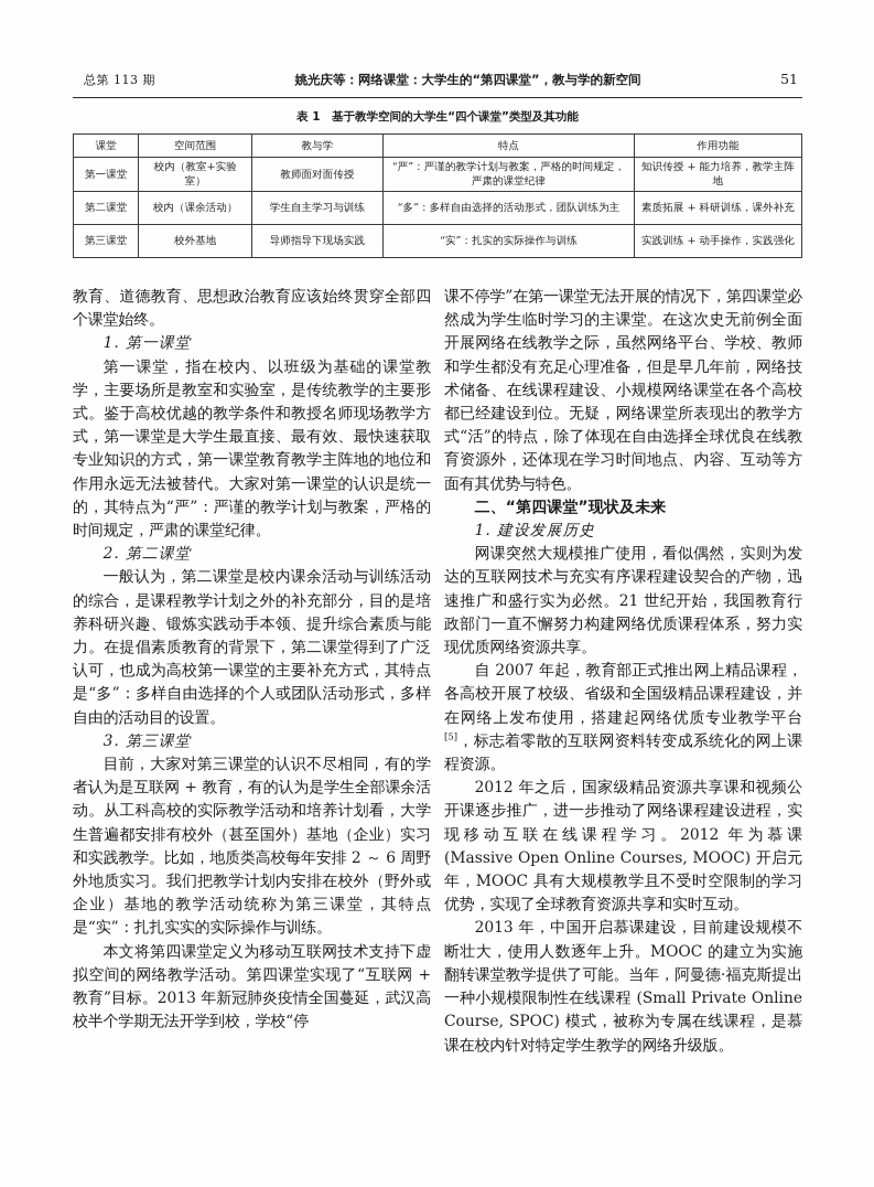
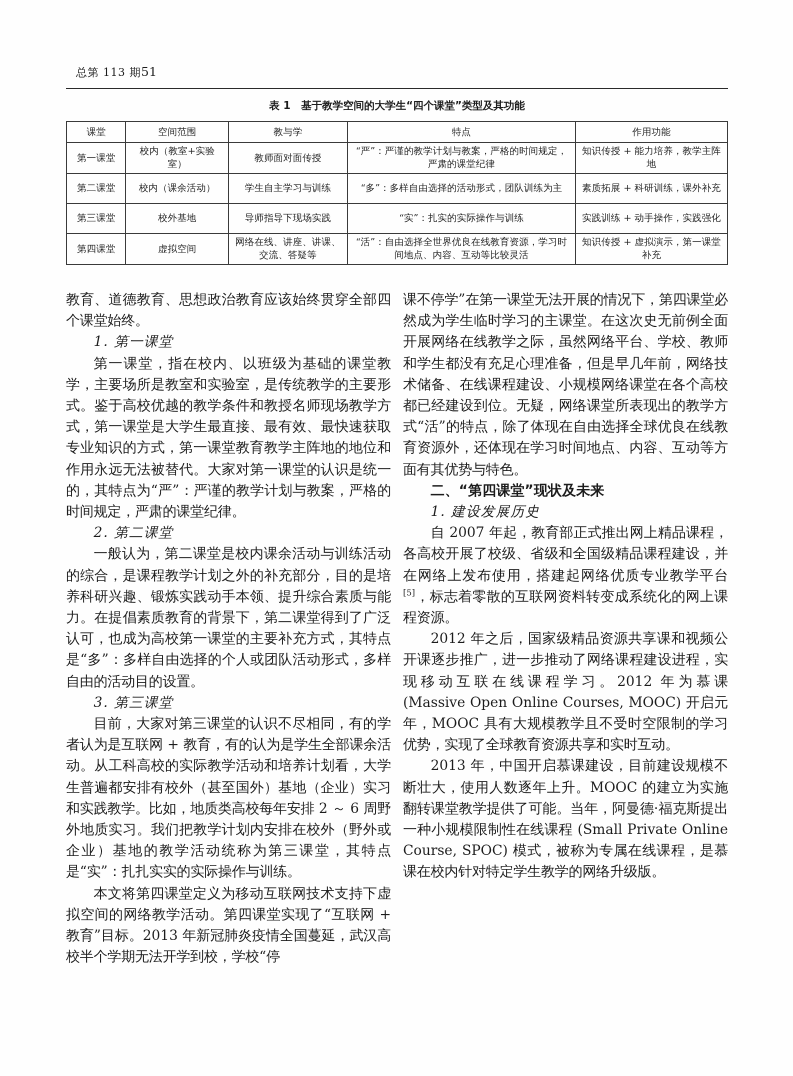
  总第 113 期
- 姚光庆等：网络课堂：大学生的“第四课堂”，教与学的新空间
  51
  表 1 基于教学空间的大学生“四个课堂”类型及其功能
  课堂	空间范围	教与学	特点	作用功能
  第一课堂	校内（教室+实验室）	教师面对面传授	“严”：严谨的教学计划与教案，严格的时间规定，严肃的课堂纪律	知识传授 + 能力培养，教学主阵地
  第二课堂	校内（课余活动）	学生自主学习与训练	“多”：多样自由选择的活动形式，团队训练为主	素质拓展 + 科研训练，课外补充
  第三课堂	校外基地	导师指导下现场实践	“实”：扎实的实际操作与训练	实践训练 + 动手操作，实践强化
+ 第四课堂	虚拟空间	网络在线、讲座、讲课、交流、答疑等	“活”：自由选择全世界优良在线教育资源，学习时间地点、内容、互动等比较灵活	知识传授 + 虚拟演示，第一课堂补充
  教育、道德教育、思想政治教育应该始终贯穿全部四个课堂始终。
  1. 第一课堂
  第一课堂，指在校内、以班级为基础的课堂教学，主要场所是教室和实验室，是传统教学的主要形式。鉴于高校优越的教学条件和教授名师现场教学方式，第一课堂是大学生最直接、最有效、最快速获取专业知识的方式，第一课堂教育教学主阵地的地位和作用永远无法被替代。大家对第一课堂的认识是统一的，其特点为“严”：严谨的教学计划与教案，严格的时间规定，严肃的课堂纪律。
  2. 第二课堂
  一般认为，第二课堂是校内课余活动与训练活动的综合，是课程教学计划之外的补充部分，目的是培养科研兴趣、锻炼实践动手本领、提升综合素质与能力。在提倡素质教育的背景下，第二课堂得到了广泛认可，也成为高校第一课堂的主要补充方式，其特点是“多”：多样自由选择的个人或团队活动形式，多样自由的活动目的设置。
  3. 第三课堂
  目前，大家对第三课堂的认识不尽相同，有的学者认为是互联网 + 教育，有的认为是学生全部课余活动。从工科高校的实际教学活动和培养计划看，大学生普遍都安排有校外（甚至国外）基地（企业）实习和实践教学。比如，地质类高校每年安排 2 ～ 6 周野外地质实习。我们把教学计划内安排在校外（野外或企业）基地的教学活动统称为第三课堂，其特点是“实”：扎扎实实的实际操作与训练。
  本文将第四课堂定义为移动互联网技术支持下虚拟空间的网络教学活动。第四课堂实现了“互联网 + 教育”目标。2013 年新冠肺炎疫情全国蔓延，武汉高校半个学期无法开学到校，学校“停
  课不停学”在第一课堂无法开展的情况下，第四课堂必然成为学生临时学习的主课堂。在这次史无前例全面开展网络在线教学之际，虽然网络平台、学校、教师和学生都没有充足心理准备，但是早几年前，网络技术储备、在线课程建设、小规模网络课堂在各个高校都已经建设到位。无疑，网络课堂所表现出的教学方式“活”的特点，除了体现在自由选择全球优良在线教育资源外，还体现在学习时间地点、内容、互动等方面有其优势与特色。
  二、“第四课堂”现状及未来
  1. 建设发展历史
- 网课突然大规模推广使用，看似偶然，实则为发达的互联网技术与充实有序课程建设契合的产物，迅速推广和盛行实为必然。21 世纪开始，我国教育行政部门一直不懈努力构建网络优质课程体系，努力实现优质网络资源共享。
  自 2007 年起，教育部正式推出网上精品课程，各高校开展了校级、省级和全国级精品课程建设，并在网络上发布使用，搭建起网络优质专业教学平台[5]，标志着零散的互联网资料转变成系统化的网上课程资源。
  2012 年之后，国家级精品资源共享课和视频公开课逐步推广，进一步推动了网络课程建设进程，实现移动互联在线课程学习。2012 年为慕课 (Massive Open Online Courses, MOOC) 开启元年，MOOC 具有大规模教学且不受时空限制的学习优势，实现了全球教育资源共享和实时互动。
  2013 年，中国开启慕课建设，目前建设规模不断壮大，使用人数逐年上升。MOOC 的建立为实施翻转课堂教学提供了可能。当年，阿曼德·福克斯提出一种小规模限制性在线课程 (Small Private Online Course, SPOC) 模式，被称为专属在线课程，是慕课在校内针对特定学生教学的网络升级版。
